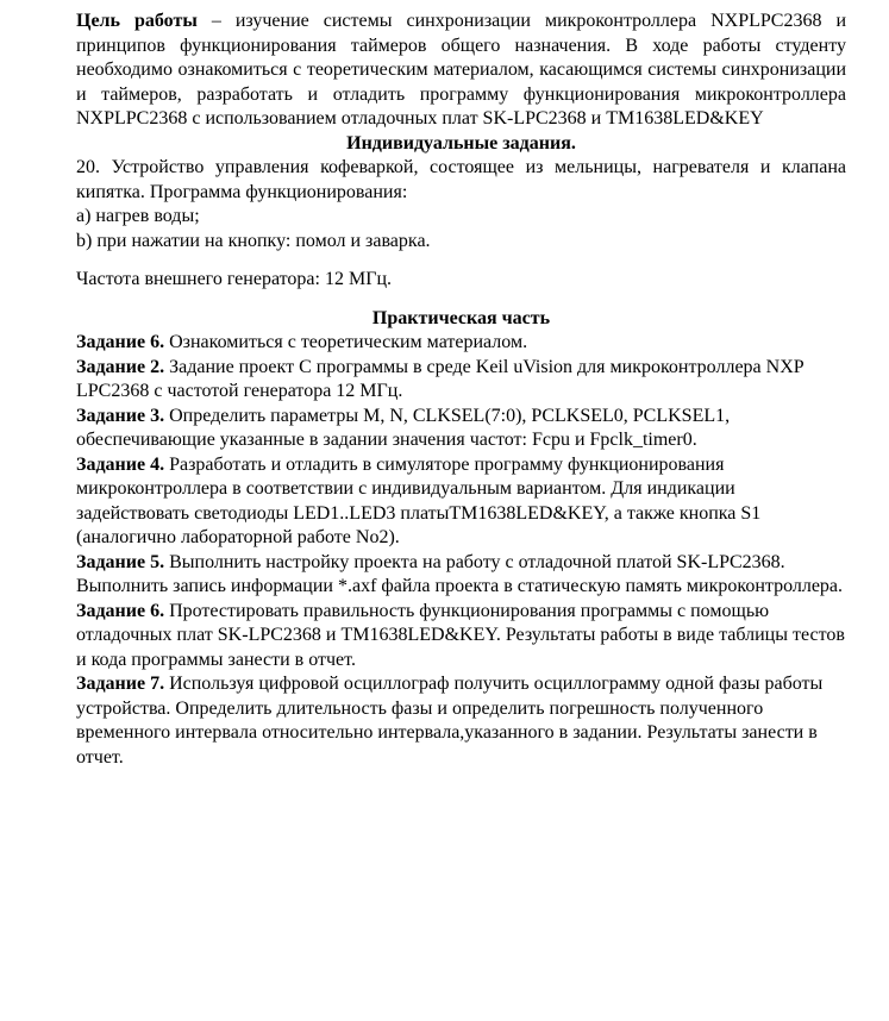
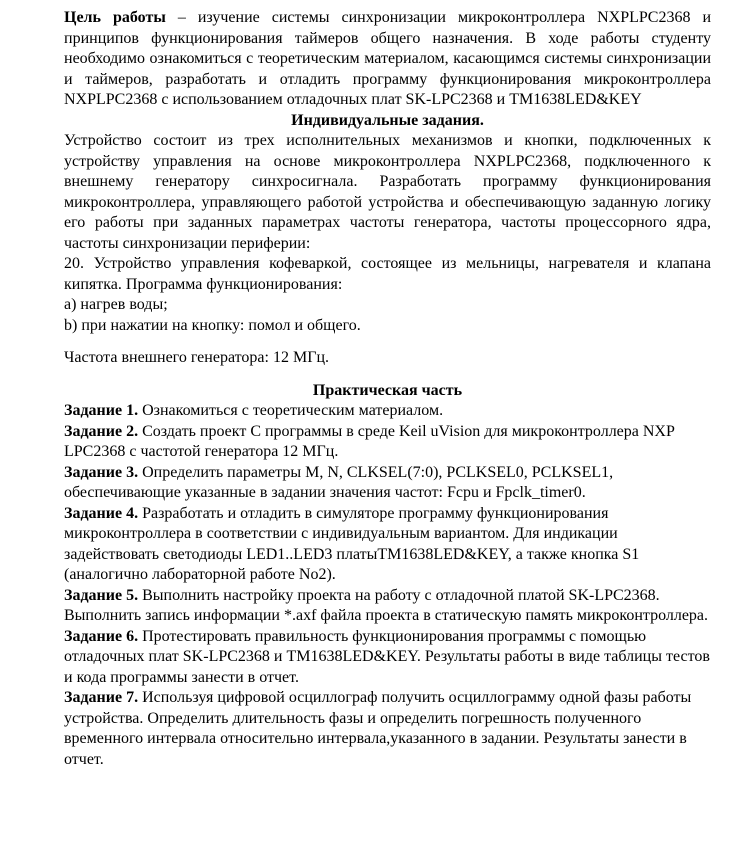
  Цель работы – изучение системы синхронизации микроконтроллера NXPLPC2368 и принципов функционирования таймеров общего назначения. В ходе работы студенту необходимо ознакомиться с теоретическим материалом, касающимся системы синхронизации и таймеров, разработать и отладить программу функционирования микроконтроллера NXPLPC2368 с использованием отладочных плат SK-LPC2368 и TM1638LED&KEY
  Индивидуальные задания.
+ Устройство состоит из трех исполнительных механизмов и кнопки, подключенных к устройству управления на основе микроконтроллера NXPLPC2368, подключенного к внешнему генератору синхросигнала. Разработать программу функционирования микроконтроллера, управляющего работой устройства и обеспечивающую заданную логику его работы при заданных параметрах частоты генератора, частоты процессорного ядра, частоты синхронизации периферии:
  20. Устройство управления кофеваркой, состоящее из мельницы, нагревателя и клапана кипятка. Программа функционирования:
  a) нагрев воды;
- b) при нажатии на кнопку: помол и заварка.
+ b) при нажатии на кнопку: помол и общего.
  Частота внешнего генератора: 12 МГц.
  Практическая часть
- Задание 6. Ознакомиться с теоретическим материалом.
+ Задание 1. Ознакомиться с теоретическим материалом.
- Задание 2. Задание проект C программы в среде Keil uVision для микроконтроллера NXP LPC2368 с частотой генератора 12 МГц.
+ Задание 2. Создать проект C программы в среде Keil uVision для микроконтроллера NXP LPC2368 с частотой генератора 12 МГц.
  Задание 3. Определить параметры M, N, CLKSEL(7:0), PCLKSEL0, PCLKSEL1, обеспечивающие указанные в задании значения частот: Fcpu и Fpclk_timer0.
  Задание 4. Разработать и отладить в симуляторе программу функционирования микроконтроллера в соответствии с индивидуальным вариантом. Для индикации задействовать светодиоды LED1..LED3 платыTM1638LED&KEY, а также кнопка S1 (аналогично лабораторной работе No2).
  Задание 5. Выполнить настройку проекта на работу с отладочной платой SK-LPC2368. Выполнить запись информации *.axf файла проекта в статическую память микроконтроллера.
  Задание 6. Протестировать правильность функционирования программы с помощью отладочных плат SK-LPC2368 и TM1638LED&KEY. Результаты работы в виде таблицы тестов и кода программы занести в отчет.
  Задание 7. Используя цифровой осциллограф получить осциллограмму одной фазы работы устройства. Определить длительность фазы и определить погрешность полученного временного интервала относительно интервала,указанного в задании. Результаты занести в отчет.
